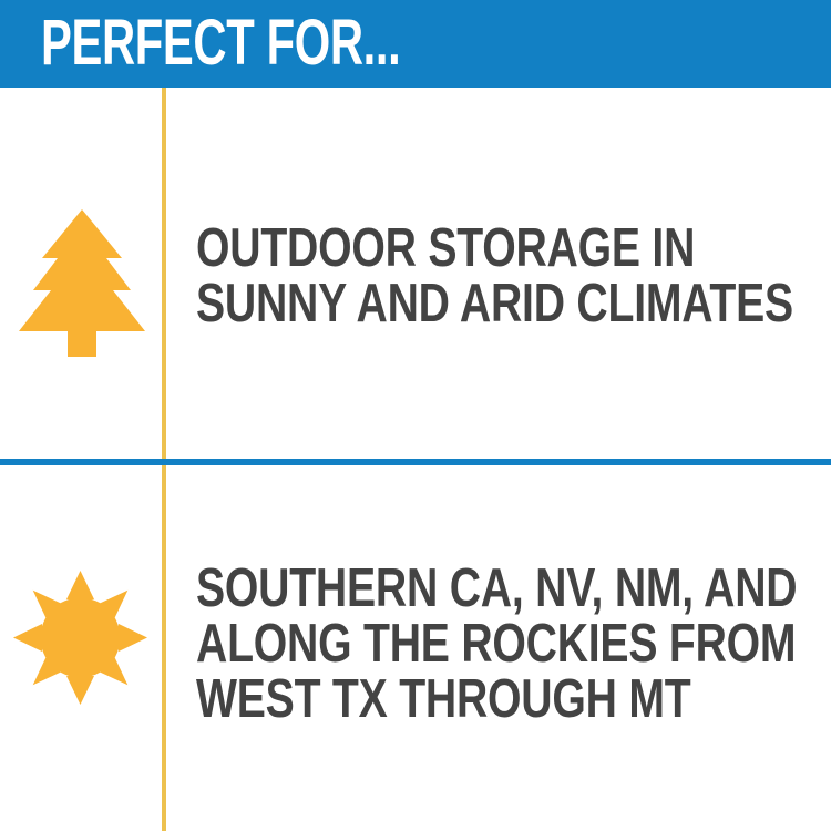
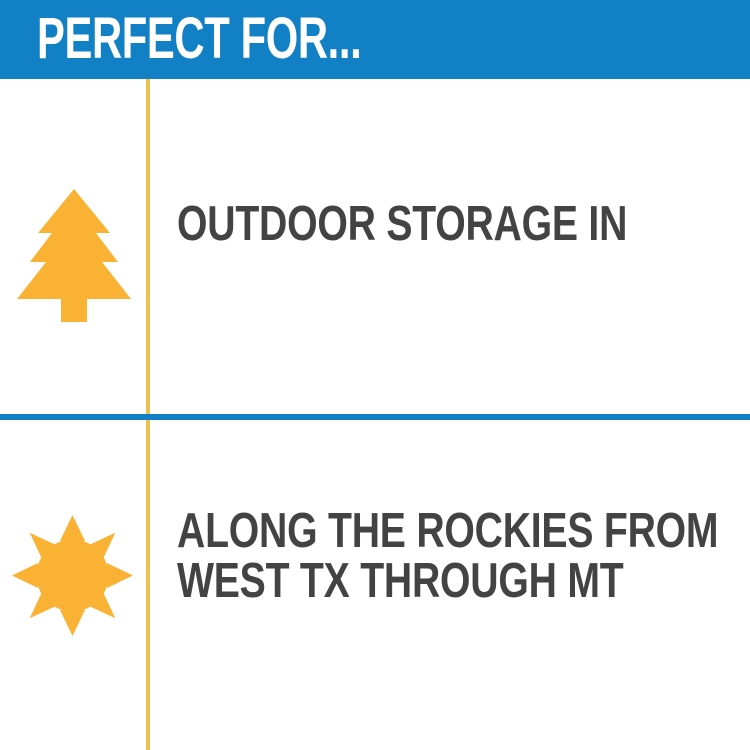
  PERFECT FOR...
  OUTDOOR STORAGE IN
- SUNNY AND ARID CLIMATES
- SOUTHERN CA, NV, NM, AND
  ALONG THE ROCKIES FROM
  WEST TX THROUGH MT
